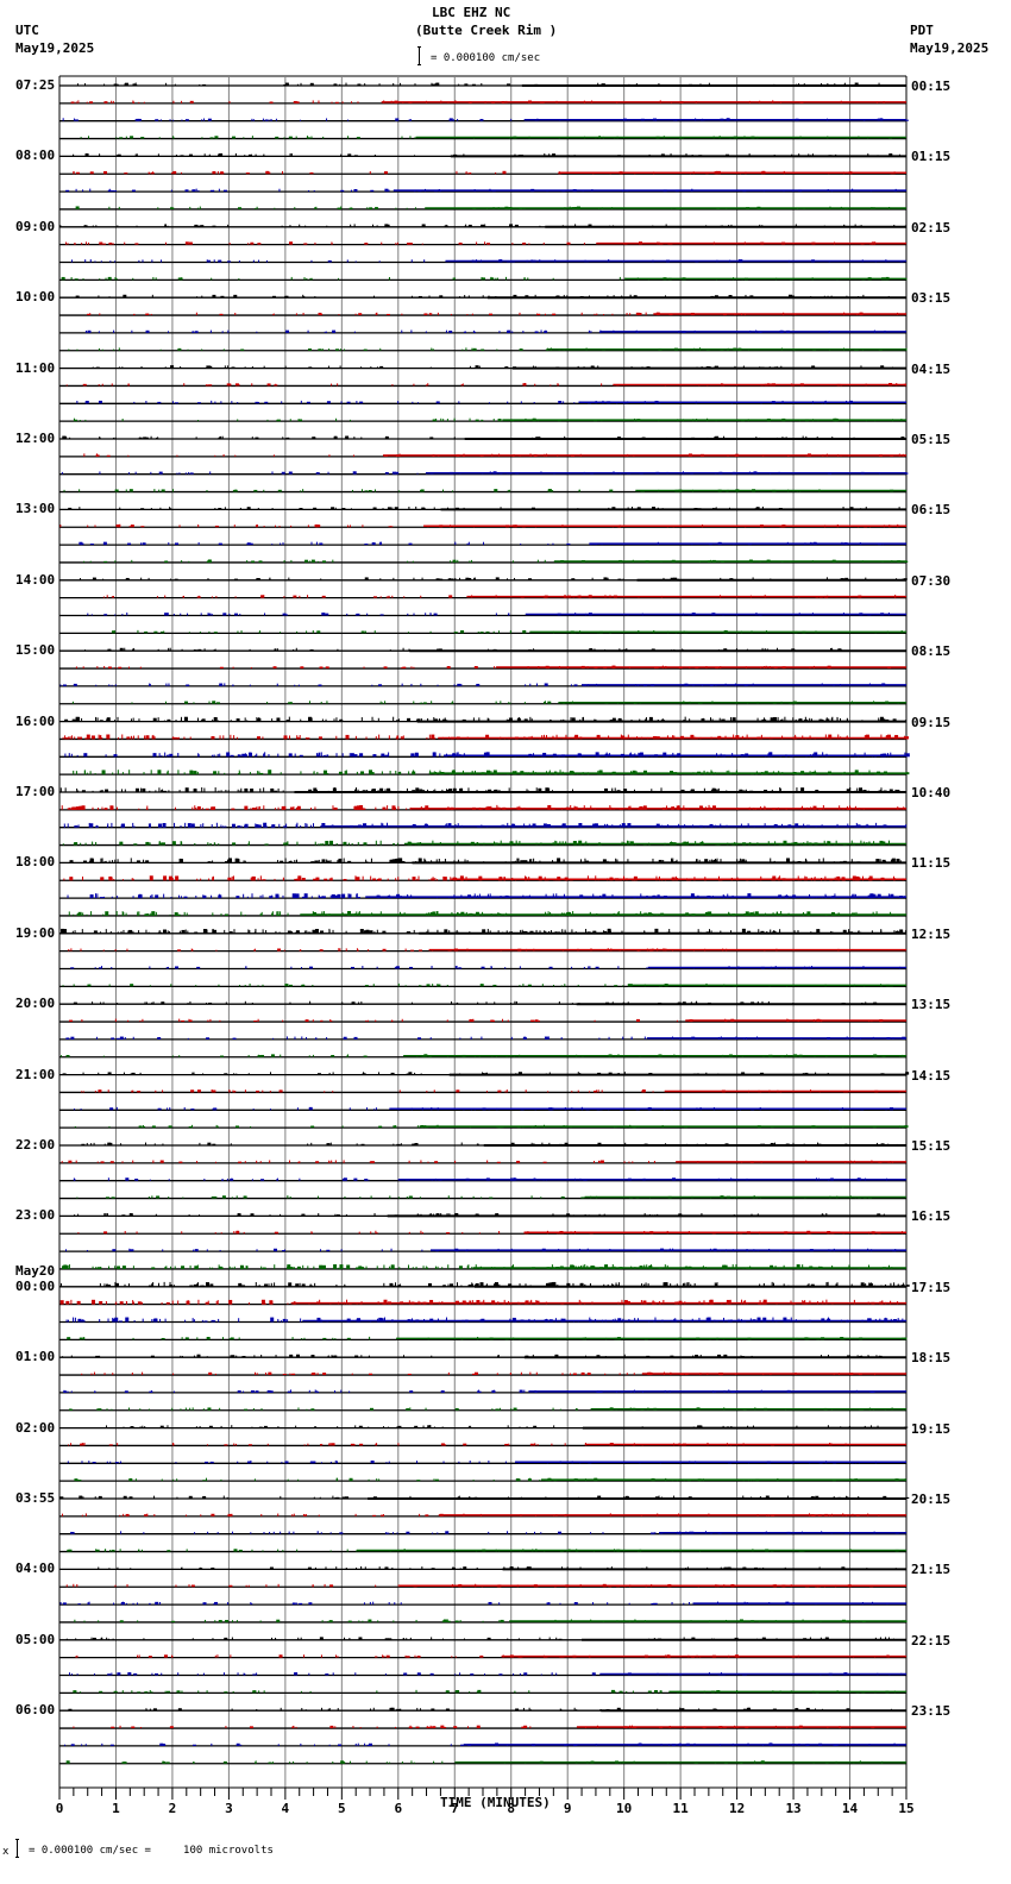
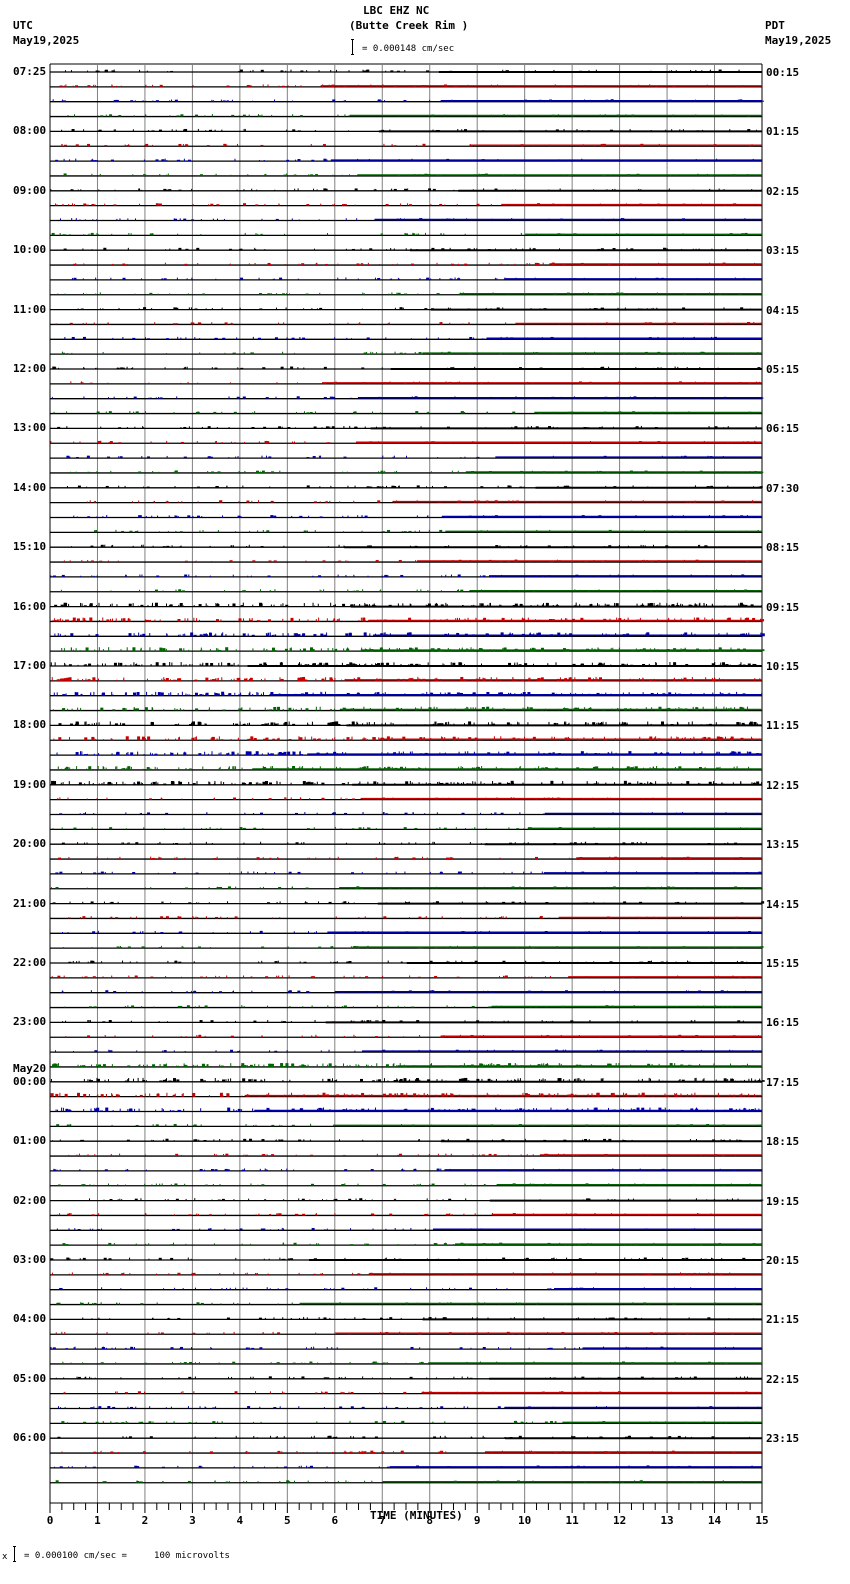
  LBC EHZ NC
  (Butte Creek Rim )
  UTC
  May19,2025
  PDT
  May19,2025
- = 0.000100 cm/sec
+ = 0.000148 cm/sec
  0
  1
  2
  3
  4
  5
  6
  7
  8
  9
  10
  11
  12
  13
  14
  15
  07:25
  08:00
  09:00
  10:00
  11:00
  12:00
  13:00
  14:00
- 15:00
+ 15:10
  16:00
  17:00
  18:00
  19:00
  20:00
  21:00
  22:00
  23:00
  00:00
  May20
  01:00
  02:00
- 03:55
+ 03:00
  04:00
  05:00
  06:00
  00:15
  01:15
  02:15
  03:15
  04:15
  05:15
  06:15
  07:30
  08:15
  09:15
- 10:40
+ 10:15
  11:15
  12:15
  13:15
  14:15
  15:15
  16:15
  17:15
  18:15
  19:15
  20:15
  21:15
  22:15
  23:15
  TIME (MINUTES)
  x
  = 0.000100 cm/sec = 100 microvolts
